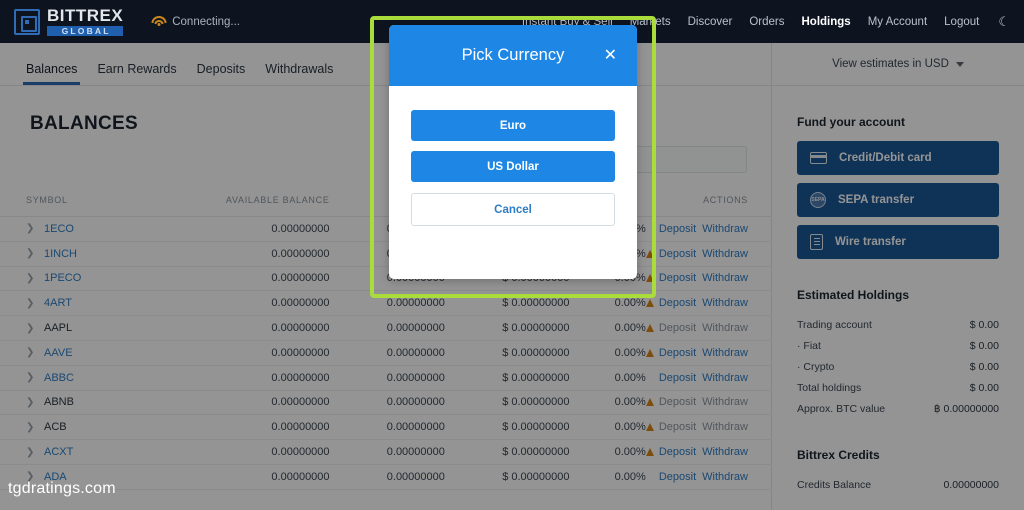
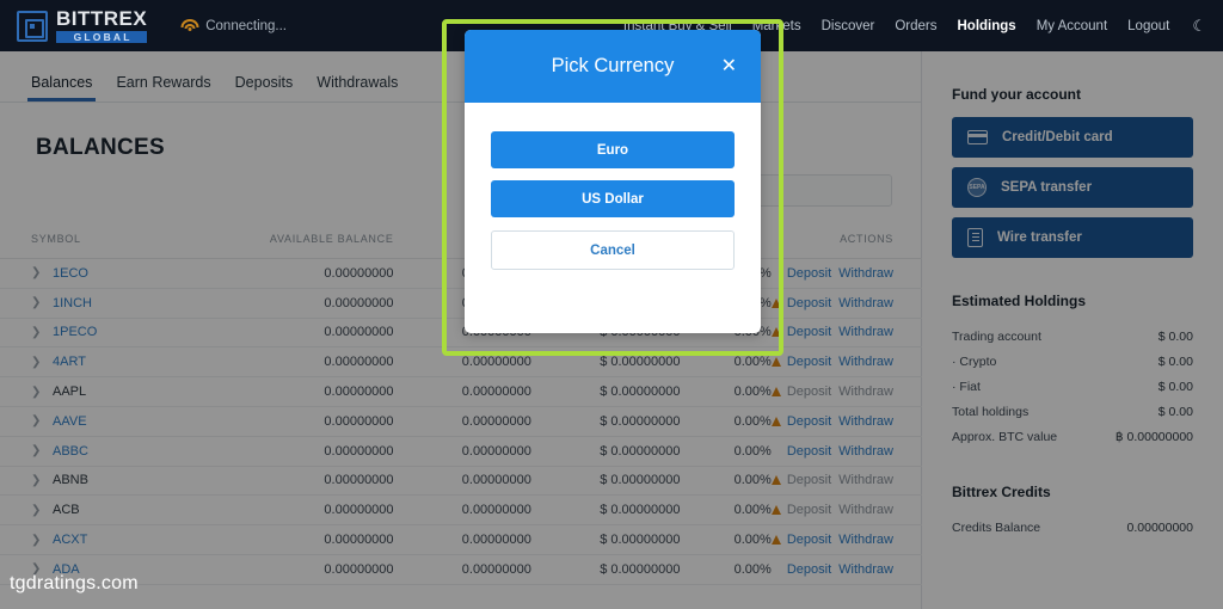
  BITTREX
  GLOBAL
  Connecting...
  Instant Buy & Sell
  Markets
  Discover
  Orders
  Holdings
  My Account
  Logout
  ☾
  Balances
  Earn Rewards
  Deposits
  Withdrawals
  BALANCES
  SYMBOL	AVAILABLE BALANCE				ACTIONS
  ❯ 4ART	0.00000000	0.00000000	$ 0.00000000	0.00%	Deposit Withdraw
  ❯ AAPL	0.00000000	0.00000000	$ 0.00000000	0.00%	Deposit Withdraw
  ❯ AAVE	0.00000000	0.00000000	$ 0.00000000	0.00%	Deposit Withdraw
  ❯ ABBC	0.00000000	0.00000000	$ 0.00000000	0.00%	Deposit Withdraw
  ❯ ABNB	0.00000000	0.00000000	$ 0.00000000	0.00%	Deposit Withdraw
  ❯ ACB	0.00000000	0.00000000	$ 0.00000000	0.00%	Deposit Withdraw
  ❯ ACXT	0.00000000	0.00000000	$ 0.00000000	0.00%	Deposit Withdraw
  ❯ ADA	0.00000000	0.00000000	$ 0.00000000	0.00%	Deposit Withdraw
- View estimates in USD
  Fund your account
  Credit/Debit card
  SEPA transfer
  Wire transfer
  Estimated Holdings
  Trading account
  $ 0.00
- · Fiat
+ · Crypto
  $ 0.00
- · Crypto
+ · Fiat
  $ 0.00
  Total holdings
  $ 0.00
  Approx. BTC value
  ฿ 0.00000000
  Bittrex Credits
  Credits Balance
  0.00000000
  tgdratings.com
  Pick Currency
  ✕
  Euro
  US Dollar
  Cancel
